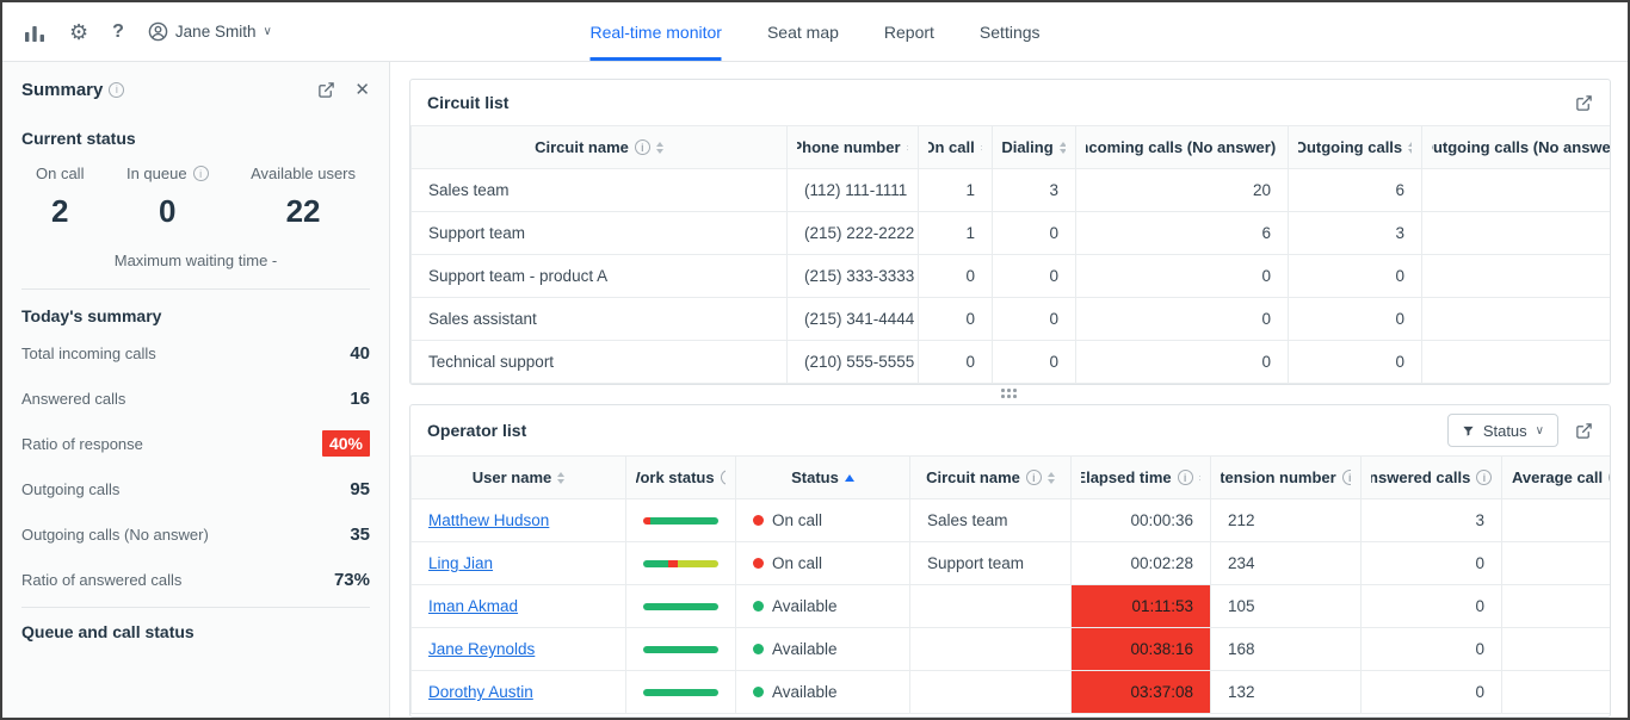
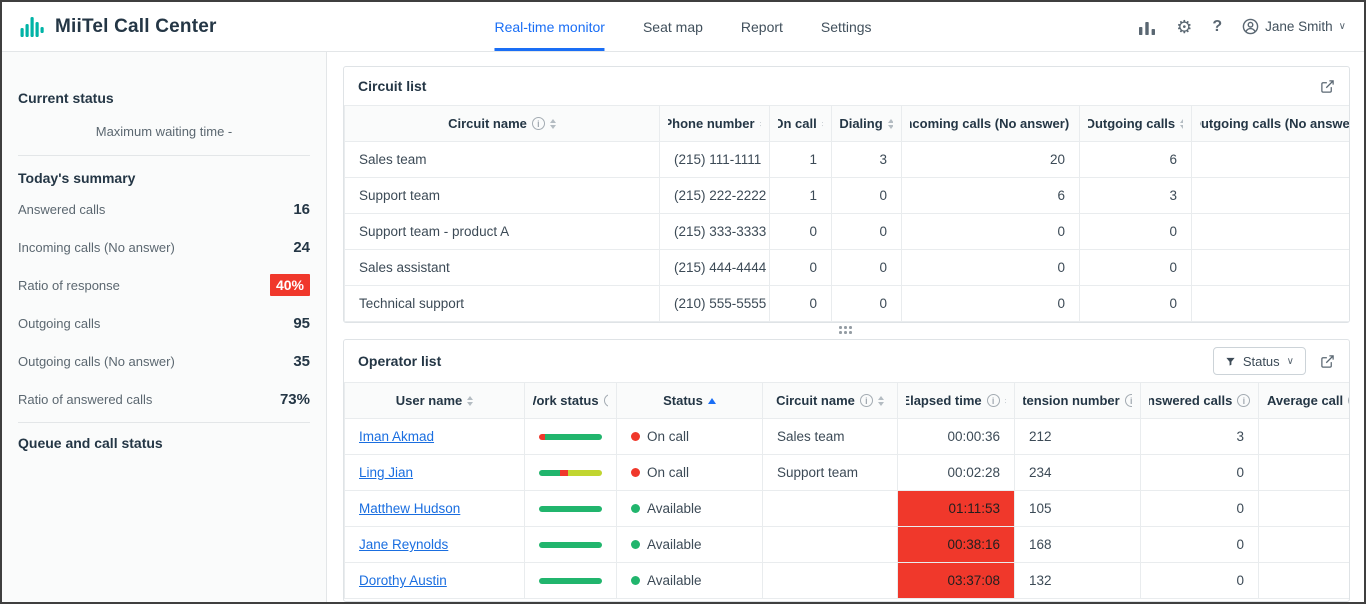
+ MiiTel Call Center
  Real-time monitor
  Seat map
  Report
  Settings
  ⚙
  ?
  Jane Smith
  ∨
- Summary
- ✕
  Current status
- On call
- 2
- In queue
- 0
- Available users
- 22
  Maximum waiting time -
  Today's summary
- Total incoming calls
- 40
  Answered calls
  16
+ Incoming calls (No answer)
+ 24
  Ratio of response
  40%
  Outgoing calls
  95
  Outgoing calls (No answer)
  35
  Ratio of answered calls
  73%
  Queue and call status
  Circuit list
  Circuit name	Phone number	On call	Dialing	coming calls (No answer)	Outgoing calls	utgoing calls (No answe
- Sales team	(112) 111-1111	1	3	20	6
+ Sales team	(215) 111-1111	1	3	20	6
  Support team	(215) 222-2222	1	0	6	3
  Support team - product A	(215) 333-3333	0	0	0	0
- Sales assistant	(215) 341-4444	0	0	0	0
+ Sales assistant	(215) 444-4444	0	0	0	0
  Technical support	(210) 555-5555	0	0	0	0
  Operator list
  Status
  ∨
  User name	ork status	Status	Circuit name	Elapsed time	tension number	nswered calls	Average call
- Matthew Hudson		On call	Sales team	00:00:36	212	3
+ Iman Akmad		On call	Sales team	00:00:36	212	3
  Ling Jian		On call	Support team	00:02:28	234	0
- Iman Akmad		Available		01:11:53	105	0
+ Matthew Hudson		Available		01:11:53	105	0
  Jane Reynolds		Available		00:38:16	168	0
  Dorothy Austin		Available		03:37:08	132	0
